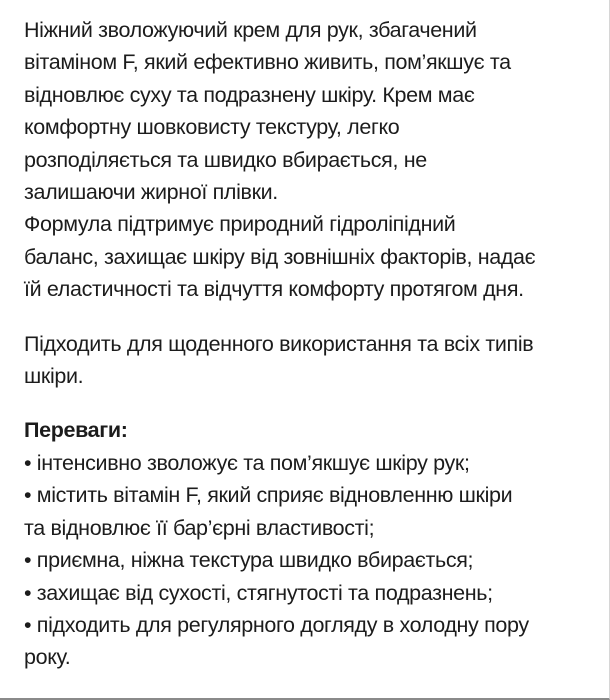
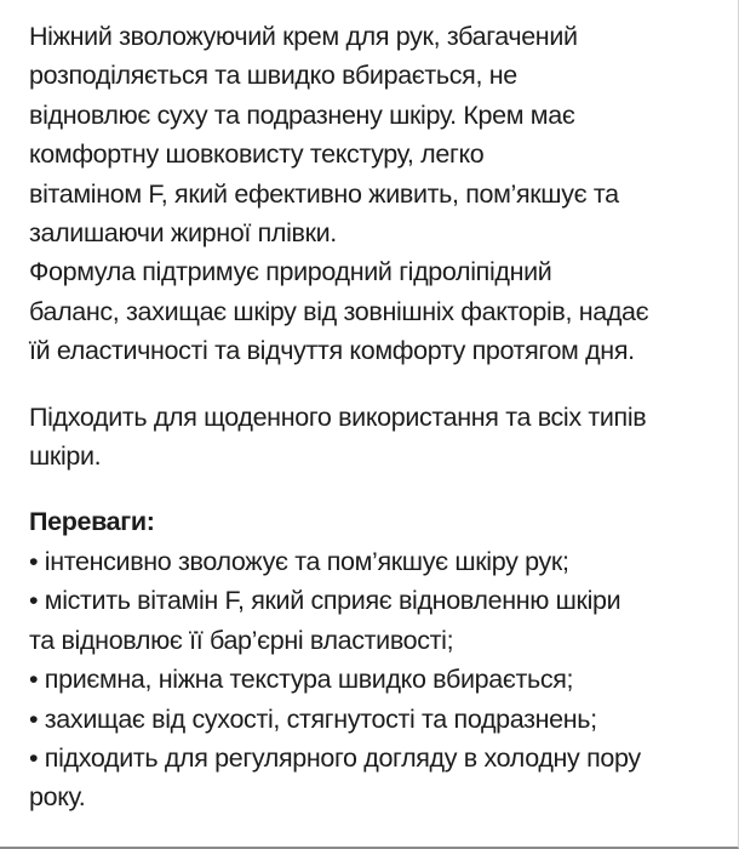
  Ніжний зволожуючий крем для рук, збагачений
- вітаміном F, який ефективно живить, пом’якшує та
+ розподіляється та швидко вбирається, не
  відновлює суху та подразнену шкіру. Крем має
  комфортну шовковисту текстуру, легко
- розподіляється та швидко вбирається, не
+ вітаміном F, який ефективно живить, пом’якшує та
  залишаючи жирної плівки.
  Формула підтримує природний гідроліпідний
  баланс, захищає шкіру від зовнішніх факторів, надає
  їй еластичності та відчуття комфорту протягом дня.
  Підходить для щоденного використання та всіх типів
  шкіри.
  Переваги:
  • інтенсивно зволожує та пом’якшує шкіру рук;
  • містить вітамін F, який сприяє відновленню шкіри
  та відновлює її бар’єрні властивості;
  • приємна, ніжна текстура швидко вбирається;
  • захищає від сухості, стягнутості та подразнень;
  • підходить для регулярного догляду в холодну пору
  року.
